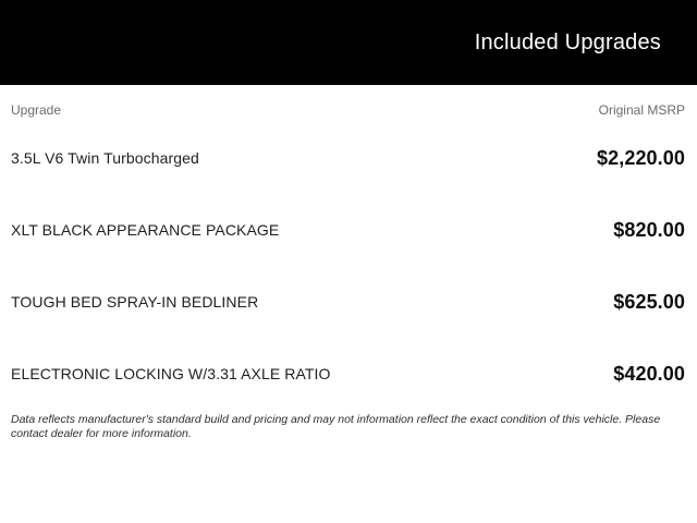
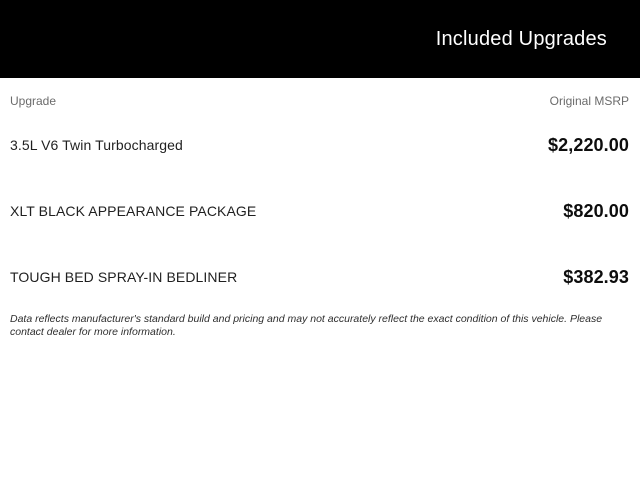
  Included Upgrades
  Upgrade
  Original MSRP
  3.5L V6 Twin Turbocharged
  $2,220.00
  XLT BLACK APPEARANCE PACKAGE
  $820.00
  TOUGH BED SPRAY-IN BEDLINER
- $625.00
+ $382.93
- ELECTRONIC LOCKING W/3.31 AXLE RATIO
- $420.00
- Data reflects manufacturer's standard build and pricing and may not information reflect the exact condition of this vehicle. Please contact dealer for more information.
+ Data reflects manufacturer's standard build and pricing and may not accurately reflect the exact condition of this vehicle. Please contact dealer for more information.
